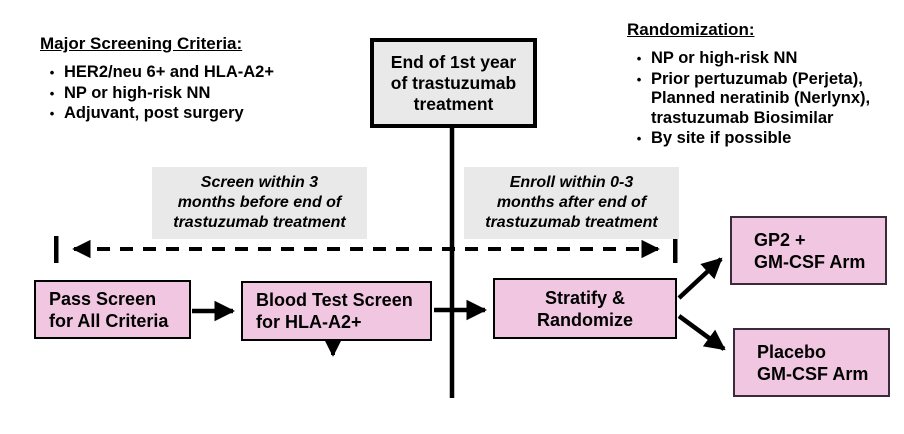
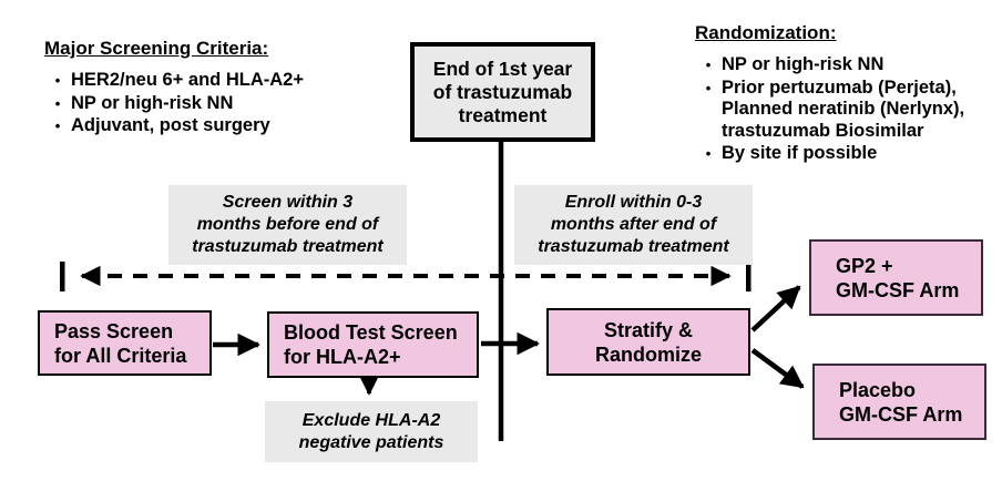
  Major Screening Criteria:
  •
  HER2/neu 6+ and HLA-A2+
  •
  NP or high-risk NN
  •
  Adjuvant, post surgery
  Randomization:
  •
  NP or high-risk NN
  •
  Prior pertuzumab (Perjeta),
  Planned neratinib (Nerlynx),
  trastuzumab Biosimilar
  •
  By site if possible
  End of 1st year
  of trastuzumab
  treatment
  Screen within 3
  months before end of
  trastuzumab treatment
  Enroll within 0-3
  months after end of
  trastuzumab treatment
  Pass Screen
  for All Criteria
  Blood Test Screen
  for HLA-A2+
  Stratify &
  Randomize
  GP2 +
  GM-CSF Arm
  Placebo
  GM-CSF Arm
+ Exclude HLA-A2
+ negative patients
